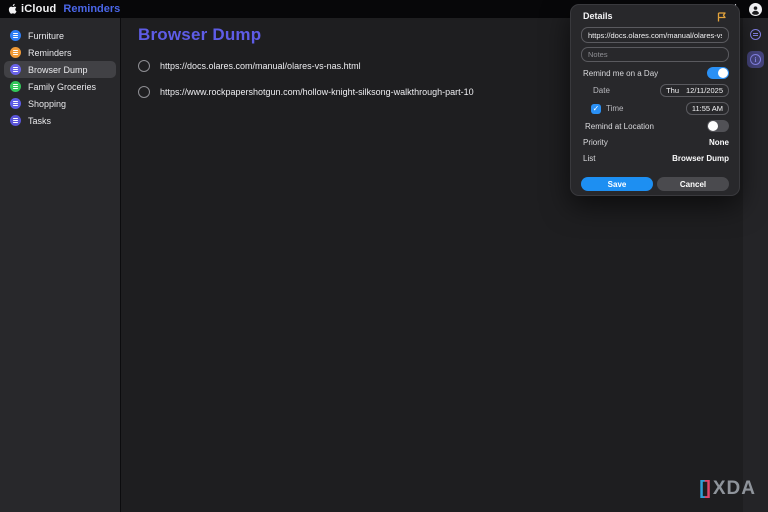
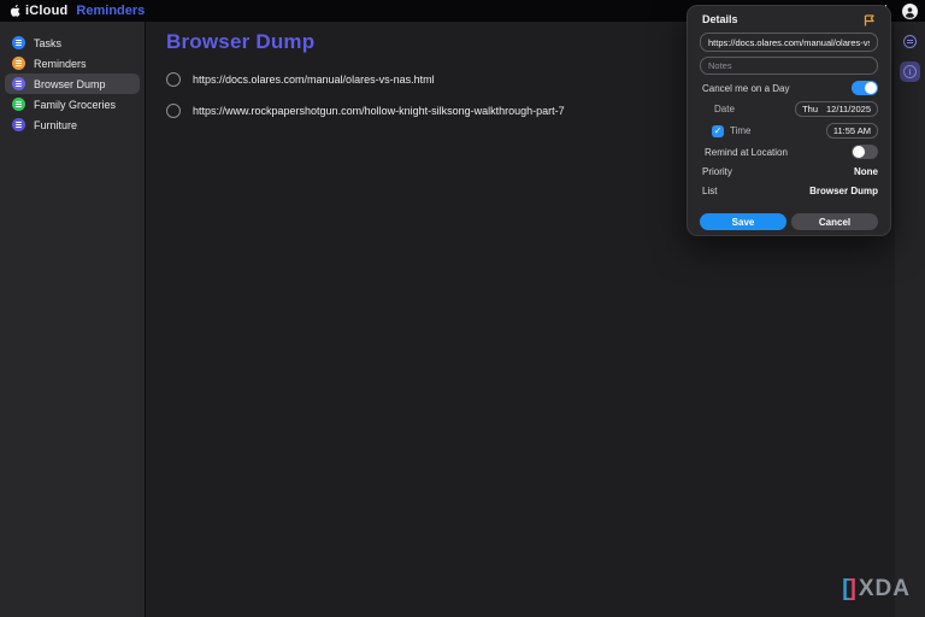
  iCloud
  Reminders
- Furniture
+ Tasks
  Reminders
  Browser Dump
  Family Groceries
- Shopping
- Tasks
+ Furniture
  Browser Dump
  https://docs.olares.com/manual/olares-vs-nas.html
- https://www.rockpapershotgun.com/hollow-knight-silksong-walkthrough-part-10
+ https://www.rockpapershotgun.com/hollow-knight-silksong-walkthrough-part-7
  i
  Details
  https://docs.olares.com/manual/olares-v
  Notes
- Remind me on a Day
+ Cancel me on a Day
  Date
  Thu
  12/11/2025
  ✓
  Time
  11:55 AM
  Remind at Location
  Priority
  None
  List
  Browser Dump
  Save
  Cancel
  [
  ]
  XDA
